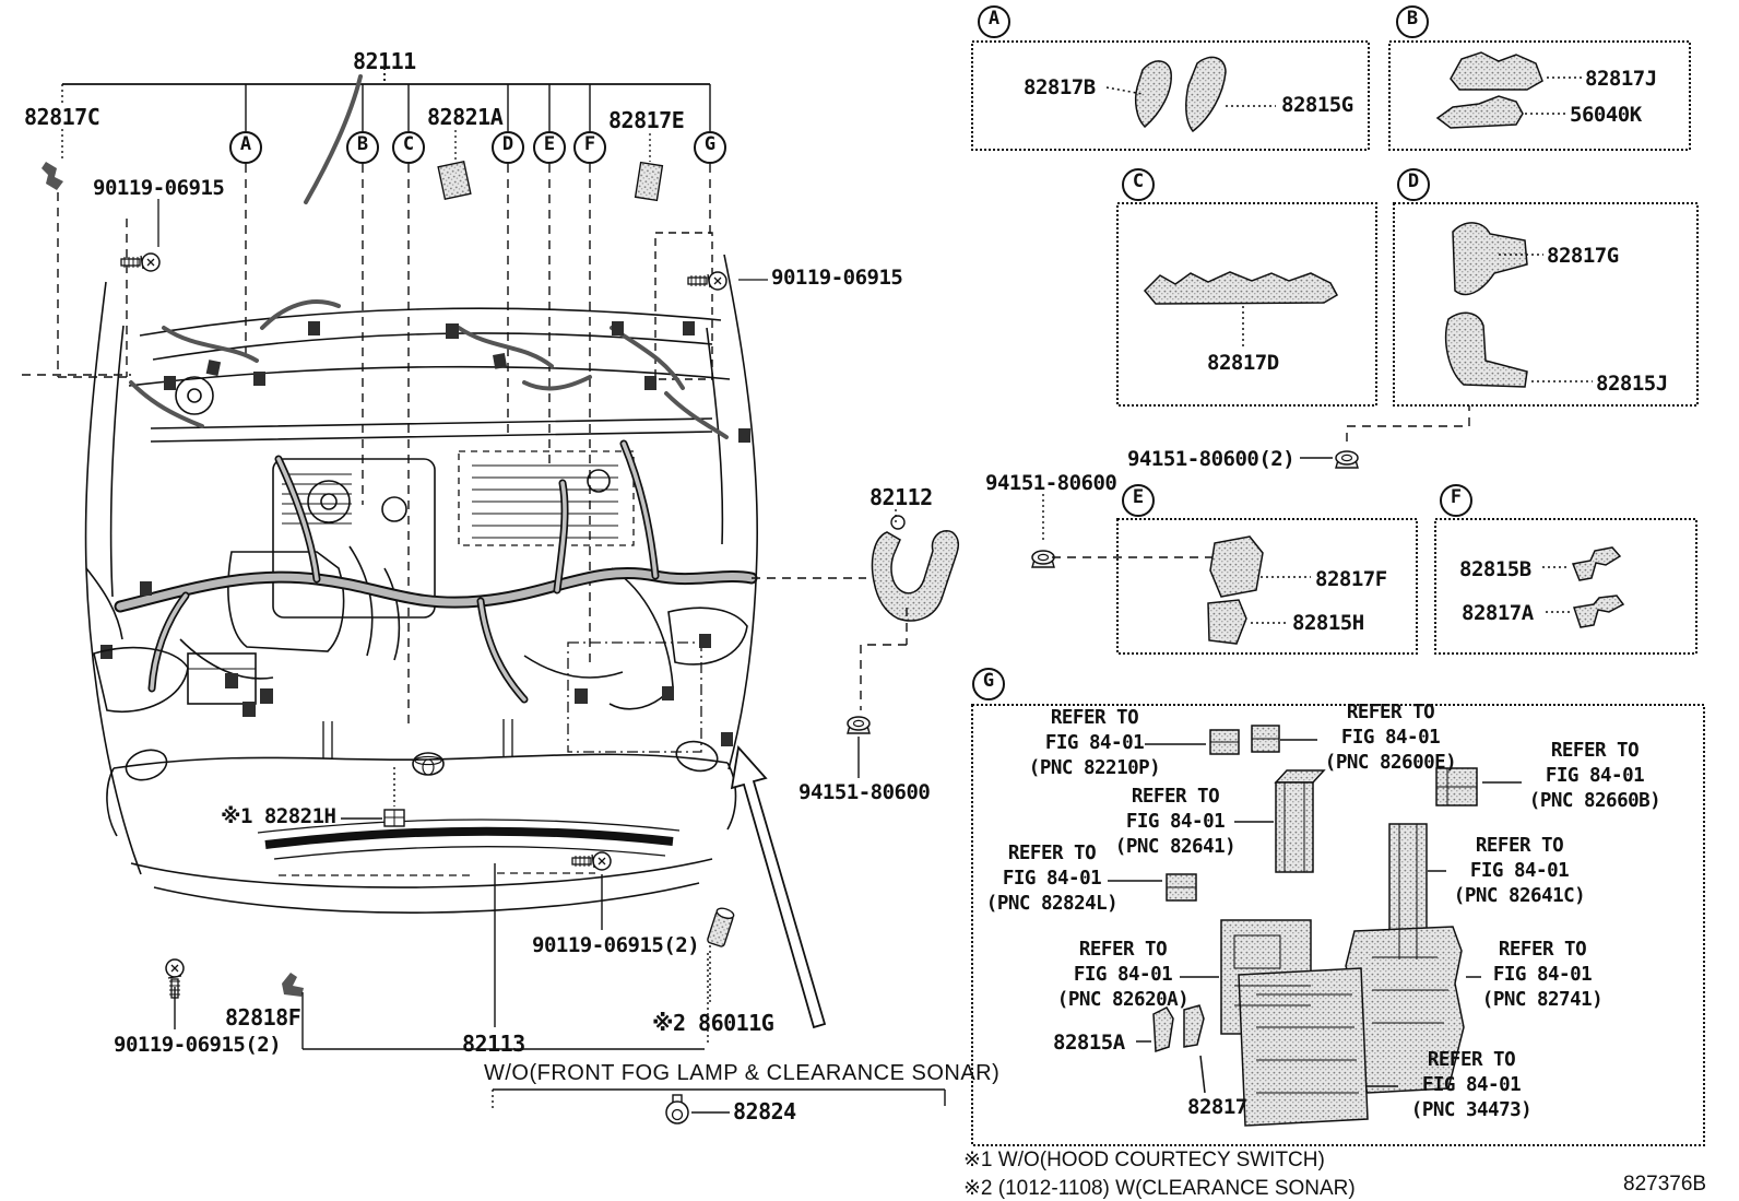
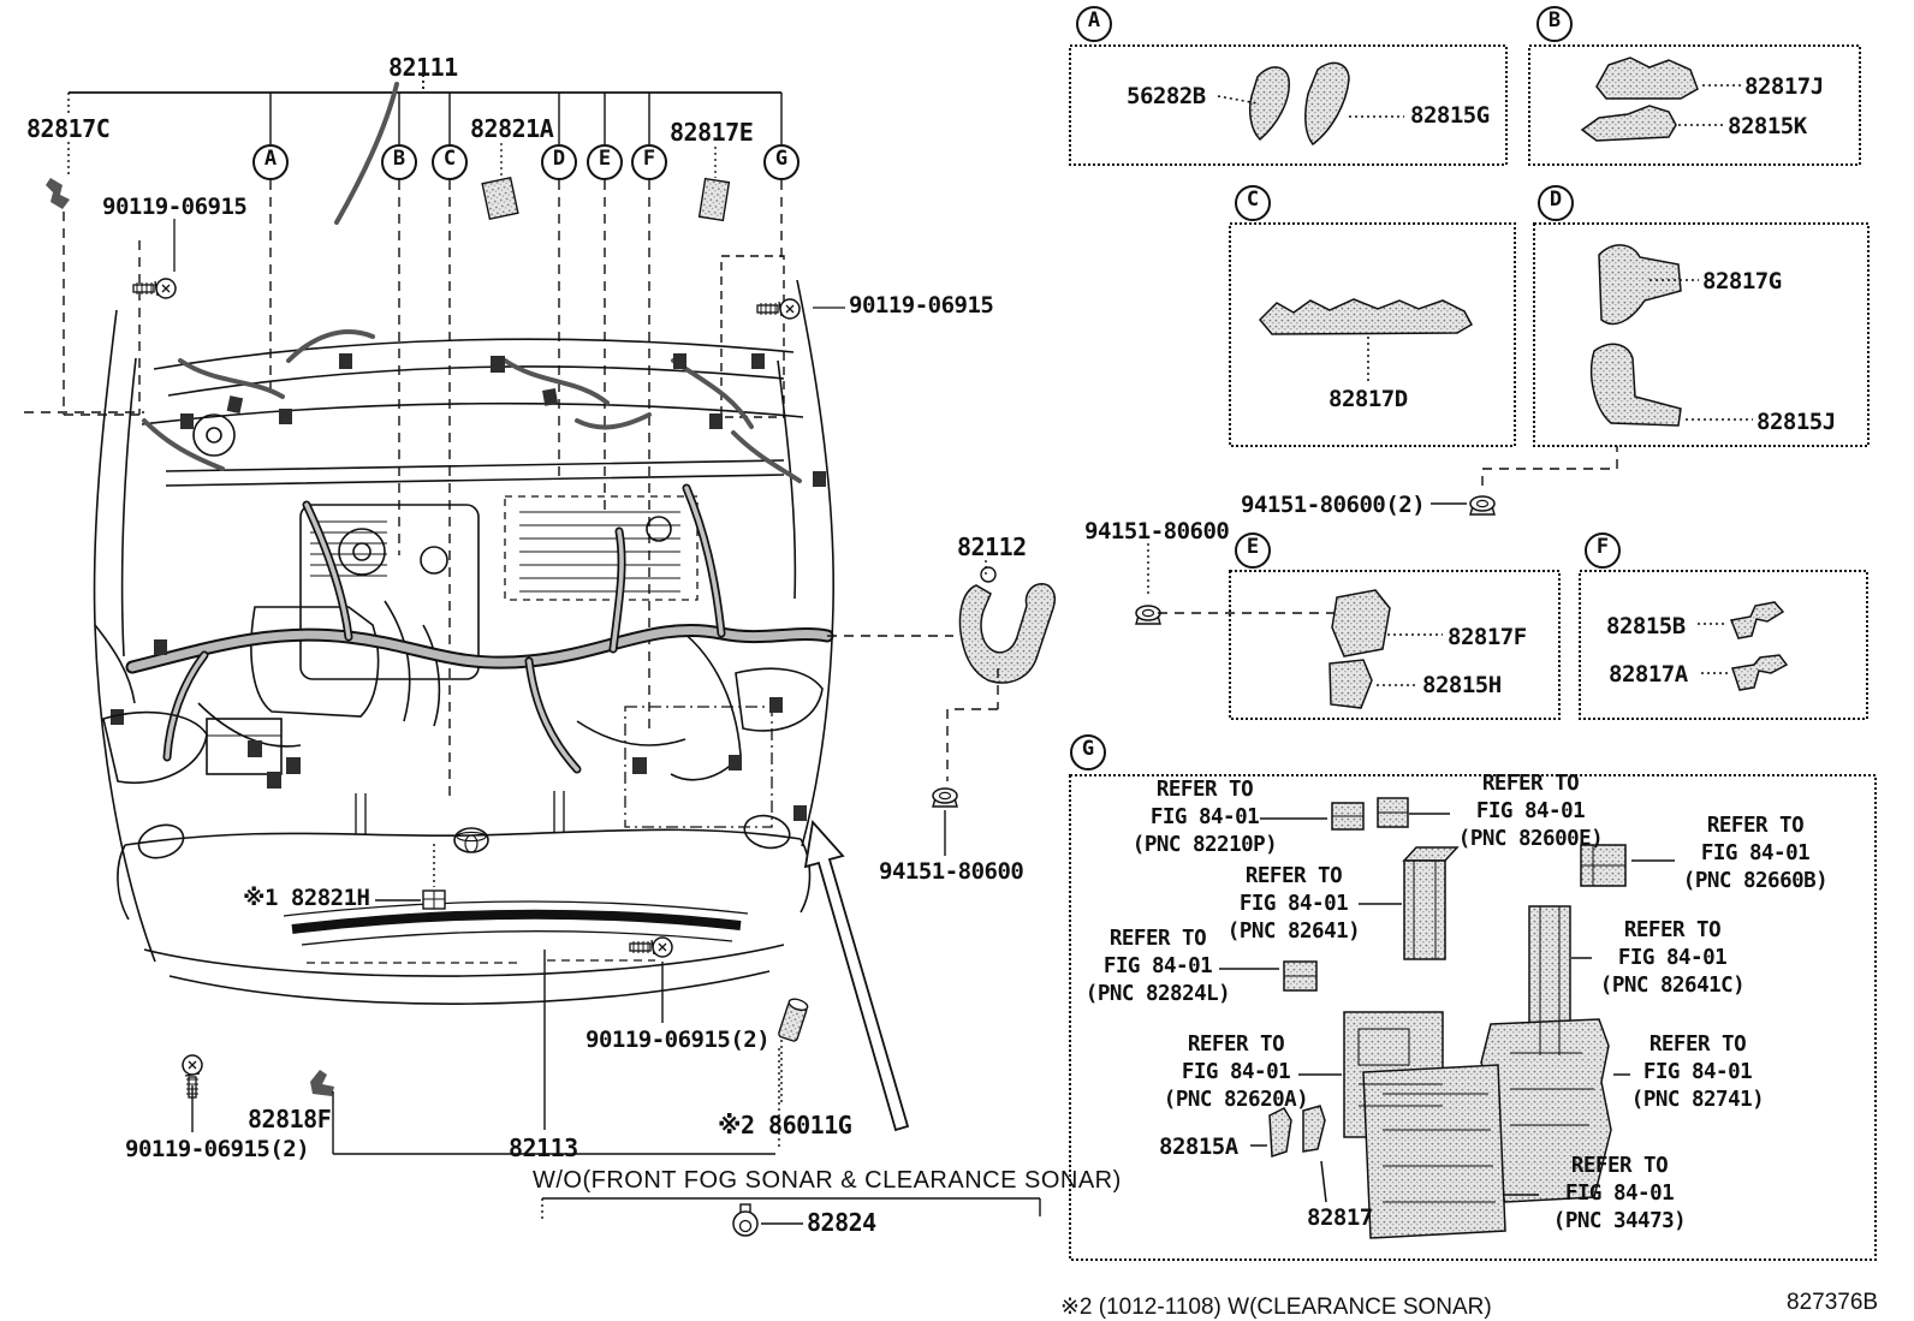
  A
  B
  C
  D
  E
  F
  G
  A
  B
  C
  D
  E
  F
  G
  82111
  82817C
  90119-06915
  82821A
  82817E
  90119-06915
  ※1 82821H
  82818F
  90119-06915(2)
  82113
  90119-06915(2)
  ※2 86011G
- W/O(FRONT FOG LAMP & CLEARANCE SONAR)
+ W/O(FRONT FOG SONAR & CLEARANCE SONAR)
  82824
  82112
  94151-80600
  94151-80600
  94151-80600(2)
- 82817B
+ 56282B
  82815G
  82817J
- 56040K
+ 82815K
  82817D
  82817G
  82815J
  82817F
  82815H
  82815B
  82817A
  82815A
  82817
  REFER TO
  FIG 84-01
  (PNC 82210P)
  REFER TO
  FIG 84-01
  (PNC 82600E)
  REFER TO
  FIG 84-01
  (PNC 82660B)
  REFER TO
  FIG 84-01
  (PNC 82641)
  REFER TO
  FIG 84-01
  (PNC 82824L)
  REFER TO
  FIG 84-01
  (PNC 82641C)
  REFER TO
  FIG 84-01
  (PNC 82620A)
  REFER TO
  FIG 84-01
  (PNC 82741)
  REFER TO
  FIG 84-01
  (PNC 34473)
- ※1 W/O(HOOD COURTECY SWITCH)
  ※2 (1012-1108) W(CLEARANCE SONAR)
  827376B
